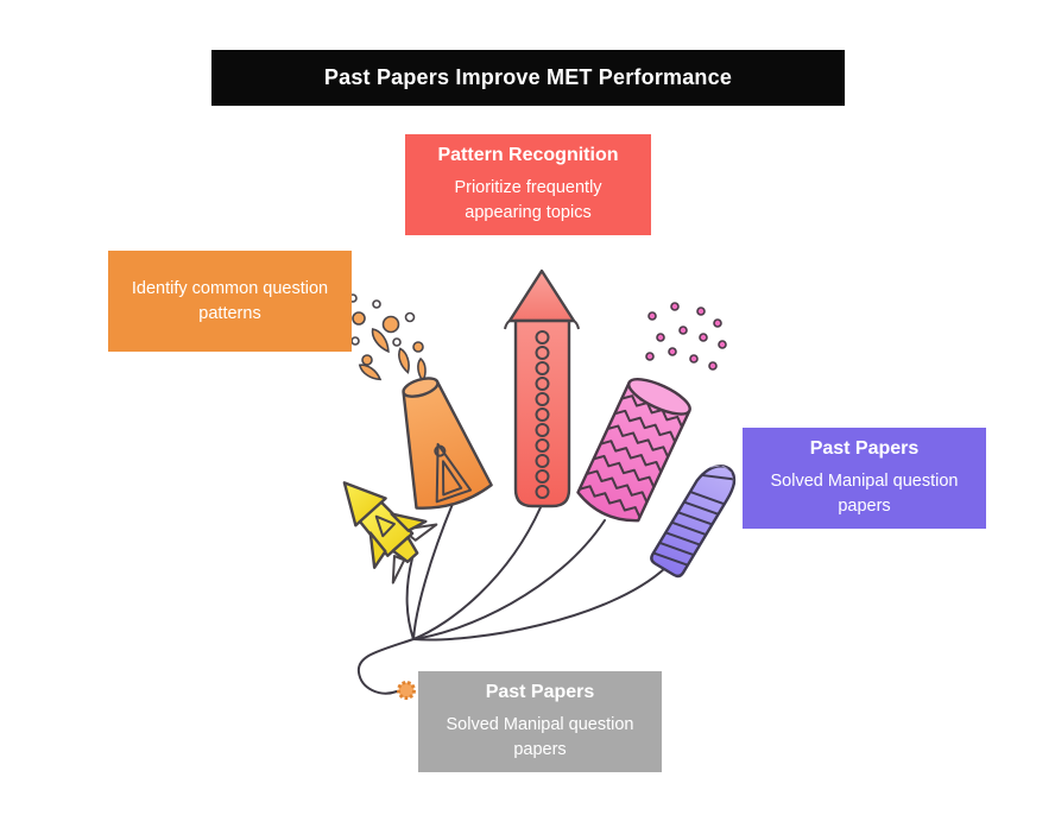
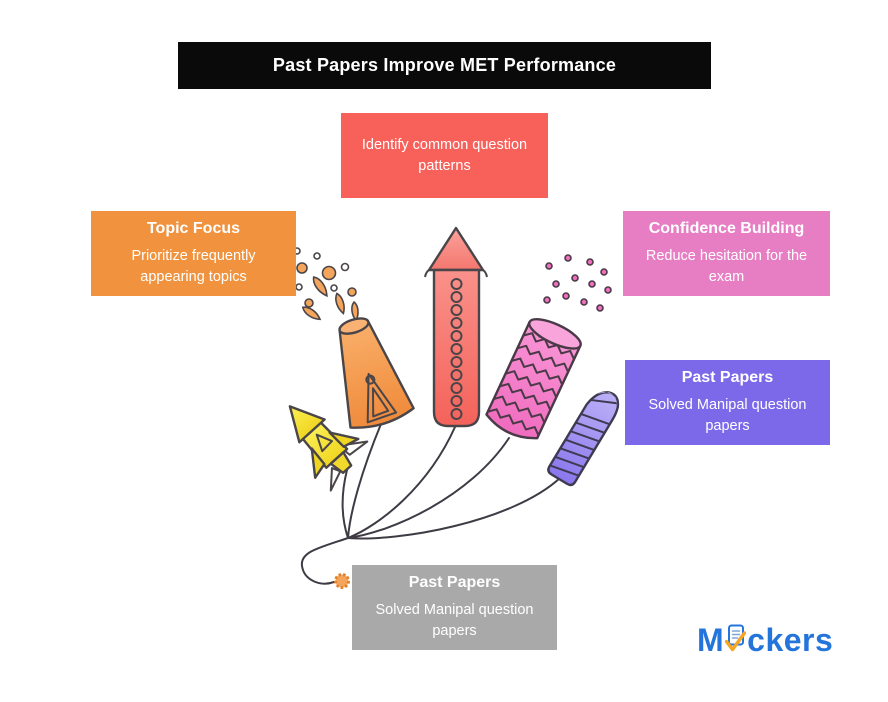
  Past Papers Improve MET Performance
- Pattern Recognition
- Prioritize frequently appearing topics
+ Identify common question patterns
+ Topic Focus
- Identify common question patterns
+ Prioritize frequently appearing topics
+ Confidence Building
+ Reduce hesitation for the exam
  Past Papers
  Solved Manipal question papers
  Past Papers
  Solved Manipal question papers
+ M
+ ckers
